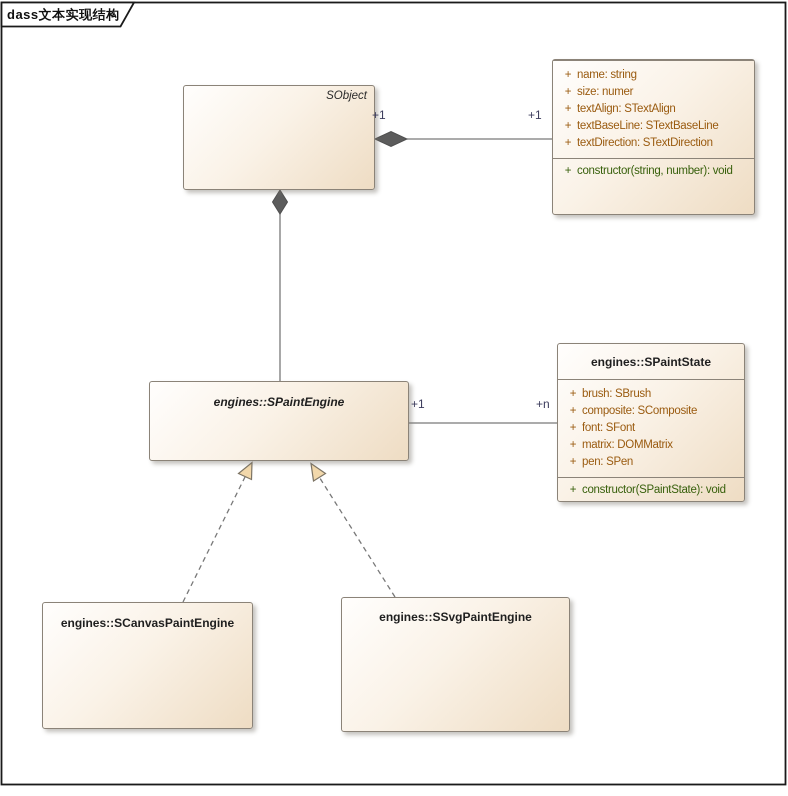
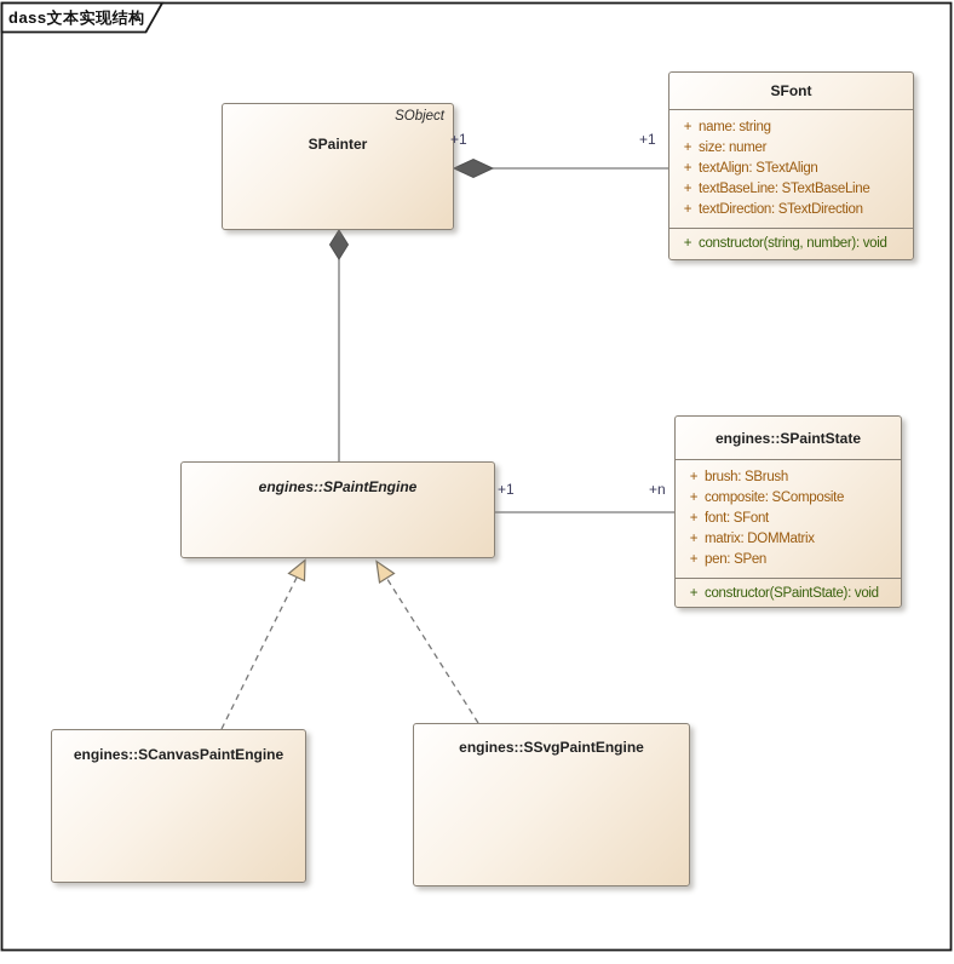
  dass文本实现结构
  SObject
+ SPainter
+ SFont
  +
  name: string
  +
  size: numer
  +
  textAlign: STextAlign
  +
  textBaseLine: STextBaseLine
  +
  textDirection: STextDirection
  +
  constructor(string, number): void
  engines::SPaintEngine
  engines::SPaintState
  +
  brush: SBrush
  +
  composite: SComposite
  +
  font: SFont
  +
  matrix: DOMMatrix
  +
  pen: SPen
  +
  constructor(SPaintState): void
  engines::SCanvasPaintEngine
  engines::SSvgPaintEngine
  +1
  +1
  +1
  +n
